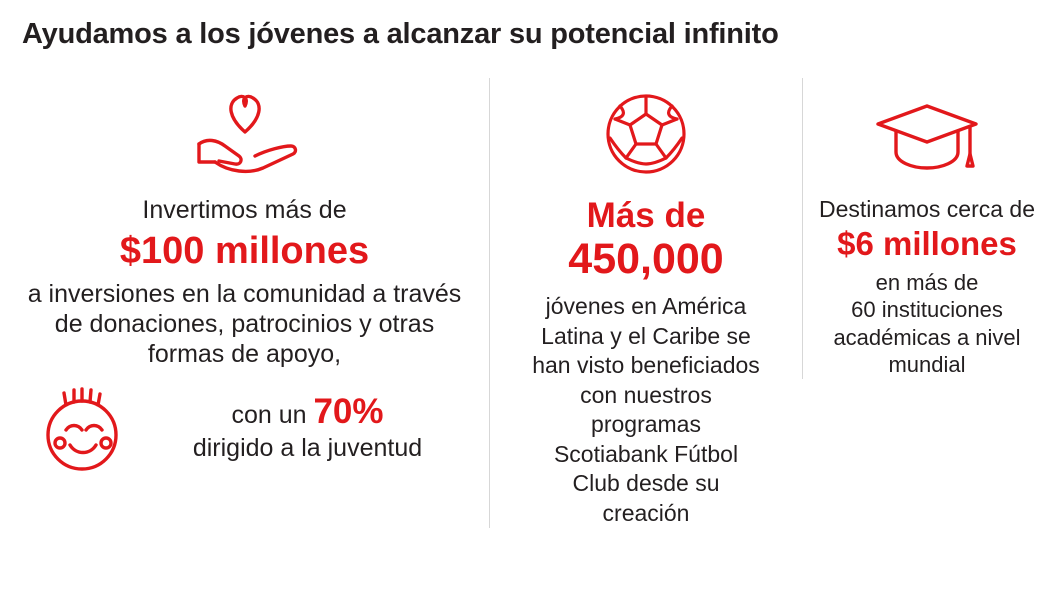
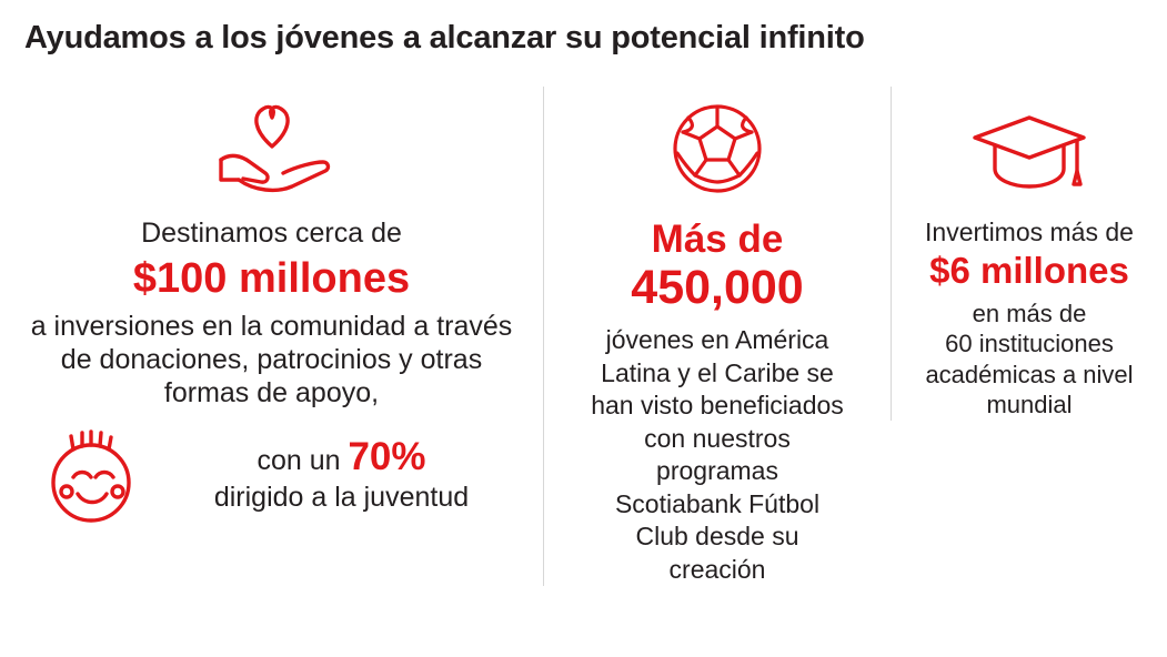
  Ayudamos a los jóvenes a alcanzar su potencial infinito
- Invertimos más de
+ Destinamos cerca de
  $100 millones
  a inversiones en la comunidad a través
  de donaciones, patrocinios y otras
  formas de apoyo,
  con un 70%
  dirigido a la juventud
  Más de
  450,000
  jóvenes en América
  Latina y el Caribe se
  han visto beneficiados
  con nuestros
  programas
  Scotiabank Fútbol
  Club desde su
  creación
- Destinamos cerca de
+ Invertimos más de
  $6 millones
  en más de
  60 instituciones
  académicas a nivel
  mundial
